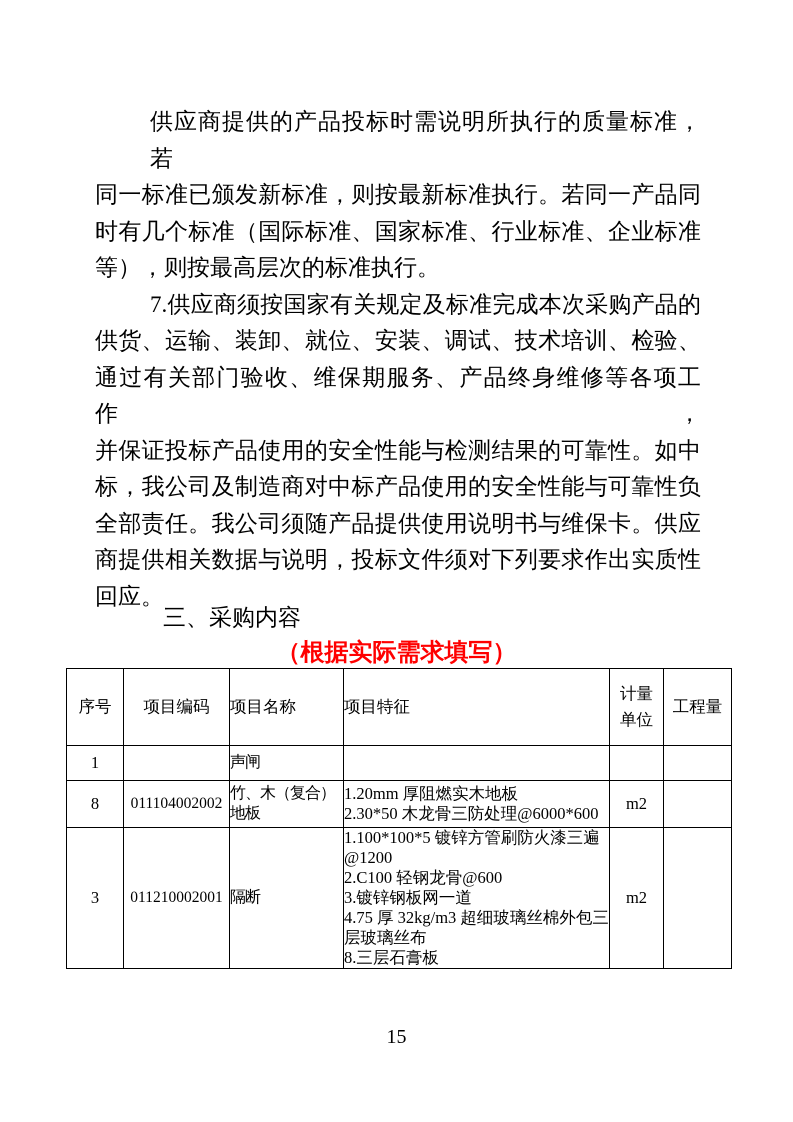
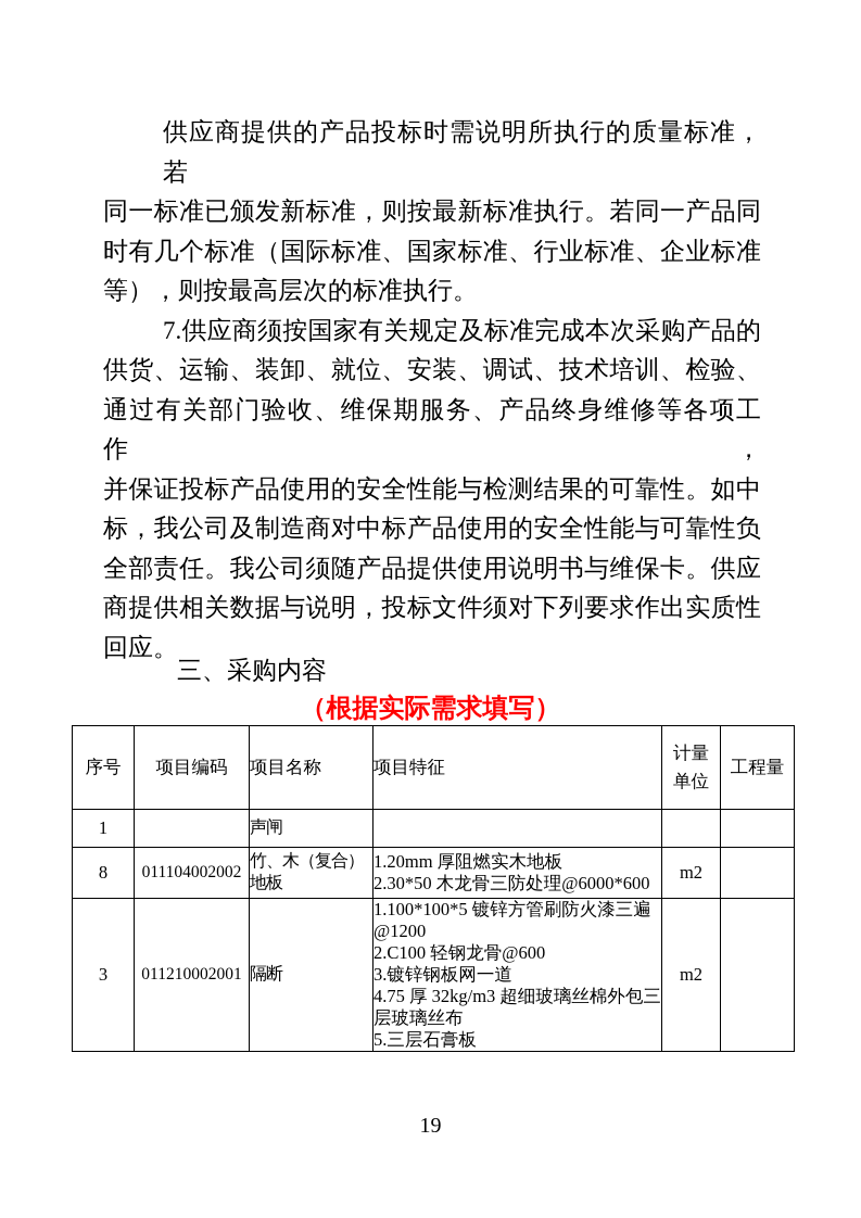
  供应商提供的产品投标时需说明所执行的质量标准，若
  同一标准已颁发新标准，则按最新标准执行。若同一产品同
  时有几个标准（国际标准、国家标准、行业标准、企业标准
  等），则按最高层次的标准执行。
  7.供应商须按国家有关规定及标准完成本次采购产品的
  供货、运输、装卸、就位、安装、调试、技术培训、检验、
  通过有关部门验收、维保期服务、产品终身维修等各项工作，
  并保证投标产品使用的安全性能与检测结果的可靠性。如中
  标，我公司及制造商对中标产品使用的安全性能与可靠性负
  全部责任。我公司须随产品提供使用说明书与维保卡。供应
  商提供相关数据与说明，投标文件须对下列要求作出实质性
  回应。
  三、采购内容
  （根据实际需求填写）
  序号	项目编码	项目名称	项目特征	计量 单位	工程量
  1		声闸
  8	011104002002	竹、木（复合）地板	1.20mm 厚阻燃实木地板2.30*50 木龙骨三防处理@6000*600	m2
- 3	011210002001	隔断	1.100*100*5 镀锌方管刷防火漆三遍@12002.C100 轻钢龙骨@6003.镀锌钢板网一道4.75 厚 32kg/m3 超细玻璃丝棉外包三层玻璃丝布8.三层石膏板	m2
+ 3	011210002001	隔断	1.100*100*5 镀锌方管刷防火漆三遍@12002.C100 轻钢龙骨@6003.镀锌钢板网一道4.75 厚 32kg/m3 超细玻璃丝棉外包三层玻璃丝布5.三层石膏板	m2
- 15
+ 19
